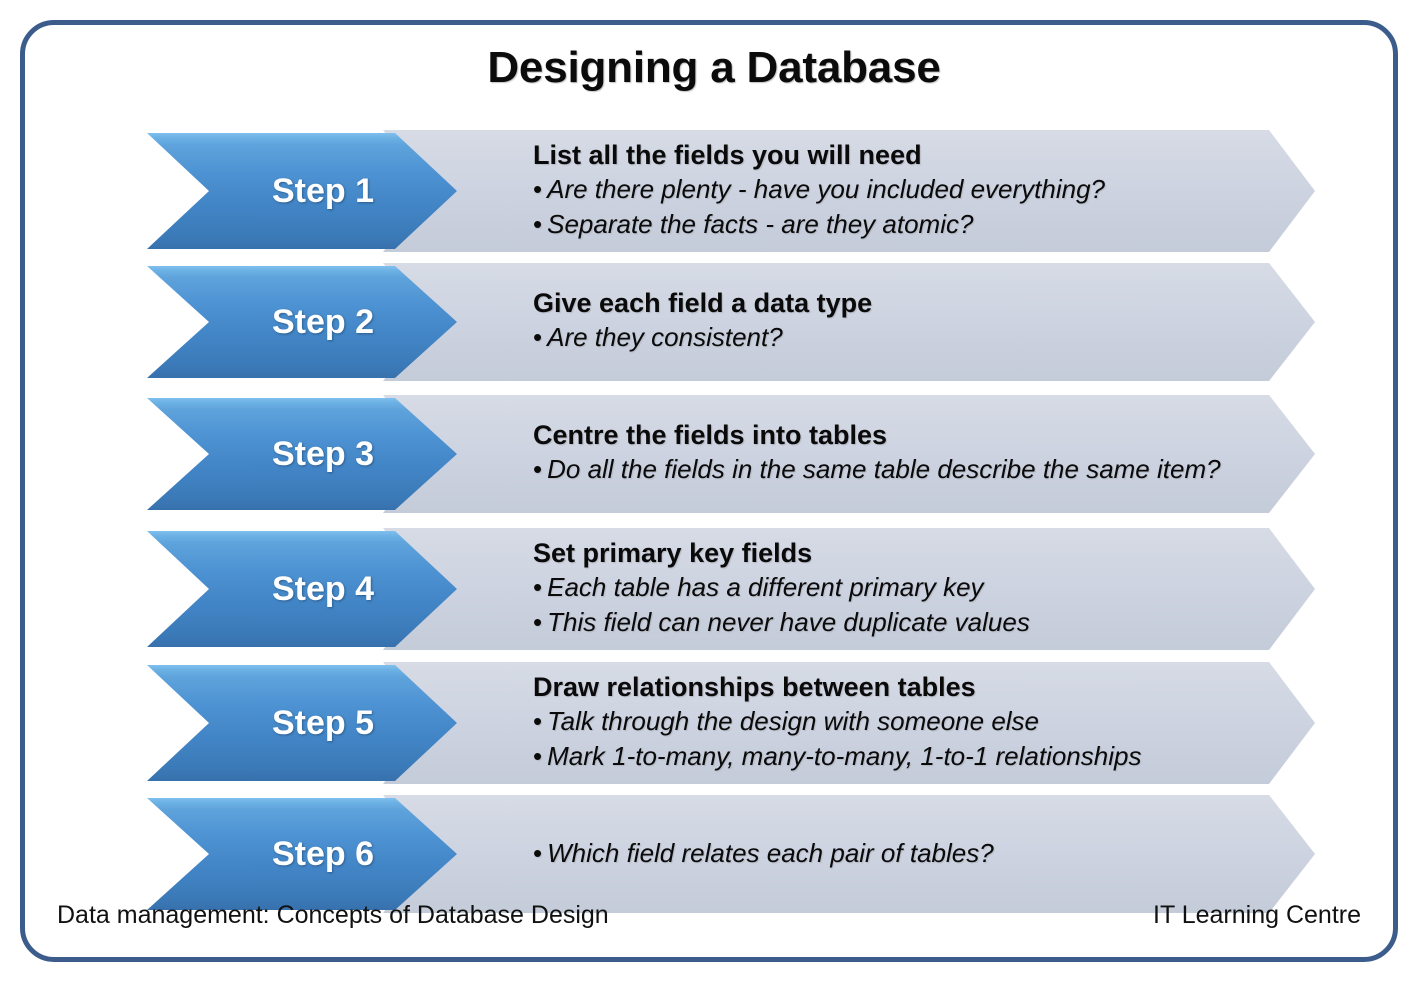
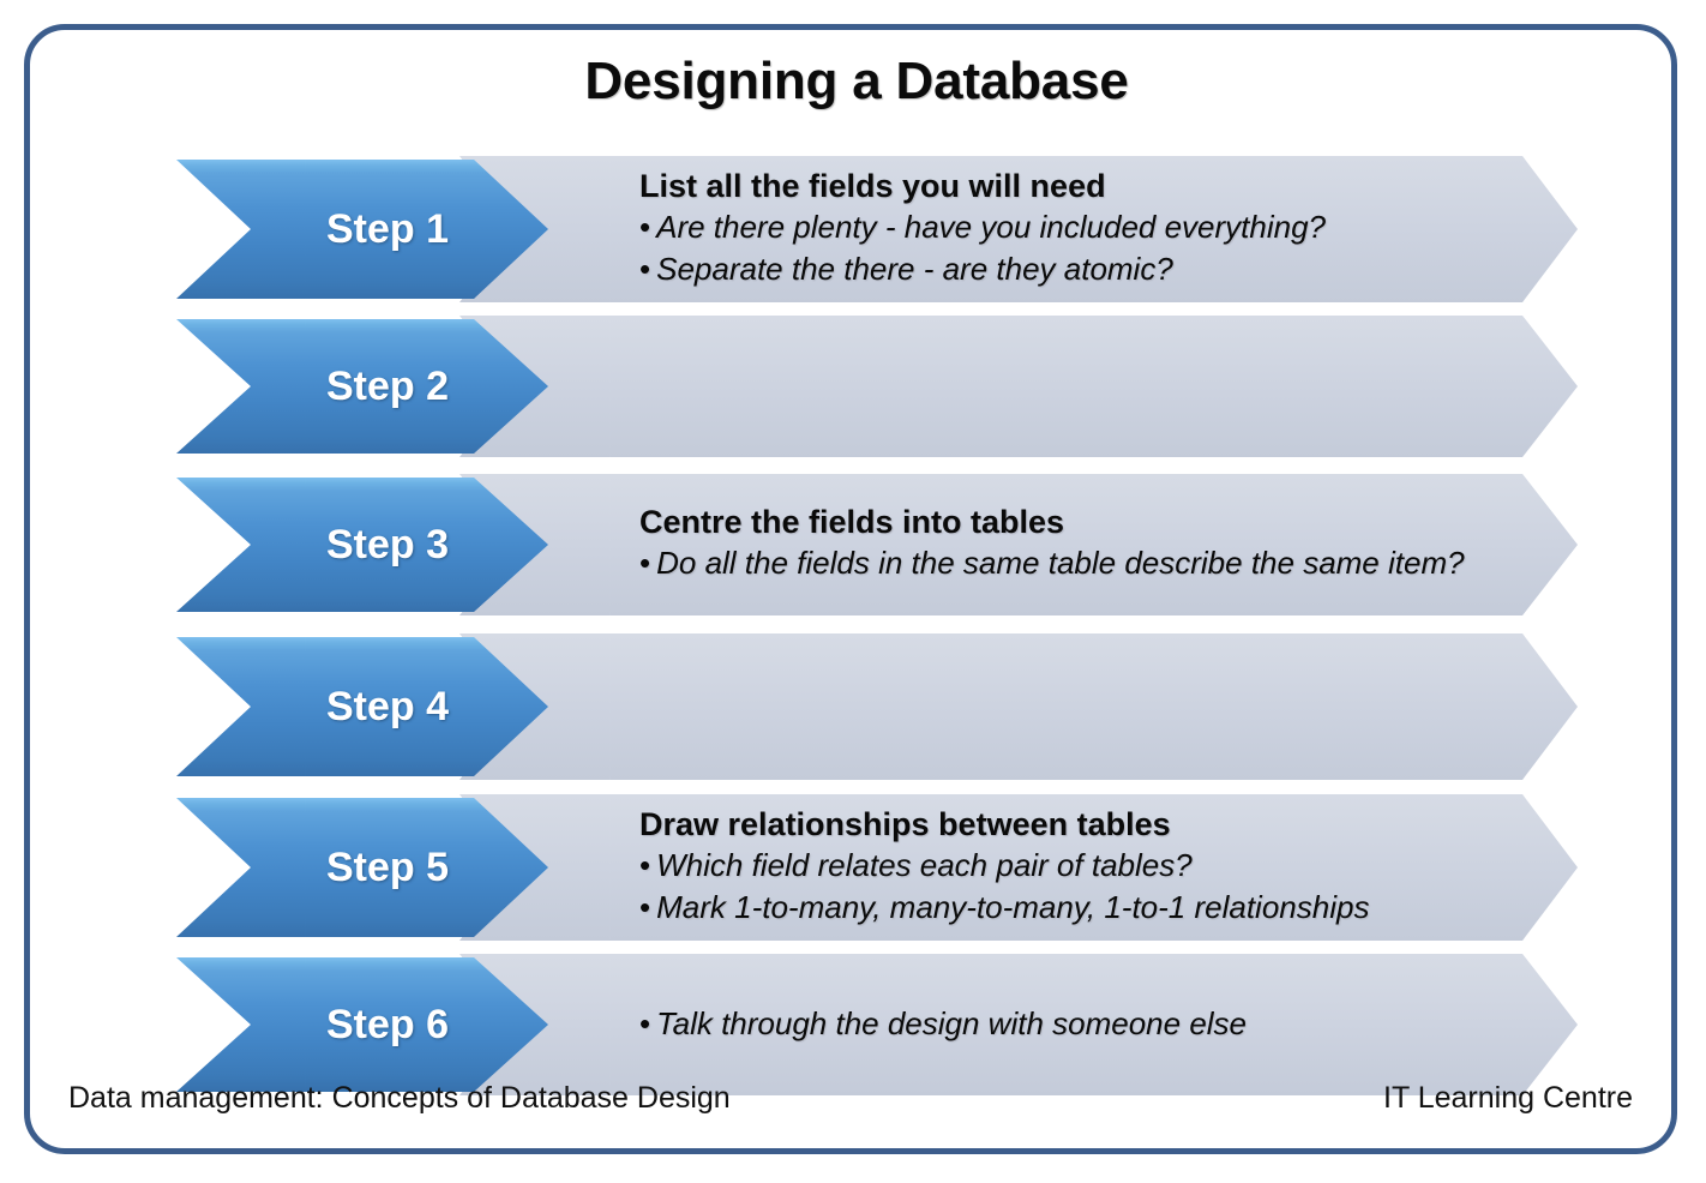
  Designing a Database
  Step 1
  List all the fields you will need
  • Are there plenty - have you included everything?
- • Separate the facts - are they atomic?
+ • Separate the there - are they atomic?
  Step 2
- Give each field a data type
- • Are they consistent?
  Step 3
  Centre the fields into tables
  • Do all the fields in the same table describe the same item?
  Step 4
- Set primary key fields
- • Each table has a different primary key
- • This field can never have duplicate values
  Step 5
  Draw relationships between tables
- • Talk through the design with someone else
+ • Which field relates each pair of tables?
  • Mark 1-to-many, many-to-many, 1-to-1 relationships
  Step 6
- • Which field relates each pair of tables?
+ • Talk through the design with someone else
  Data management: Concepts of Database Design
  IT Learning Centre
